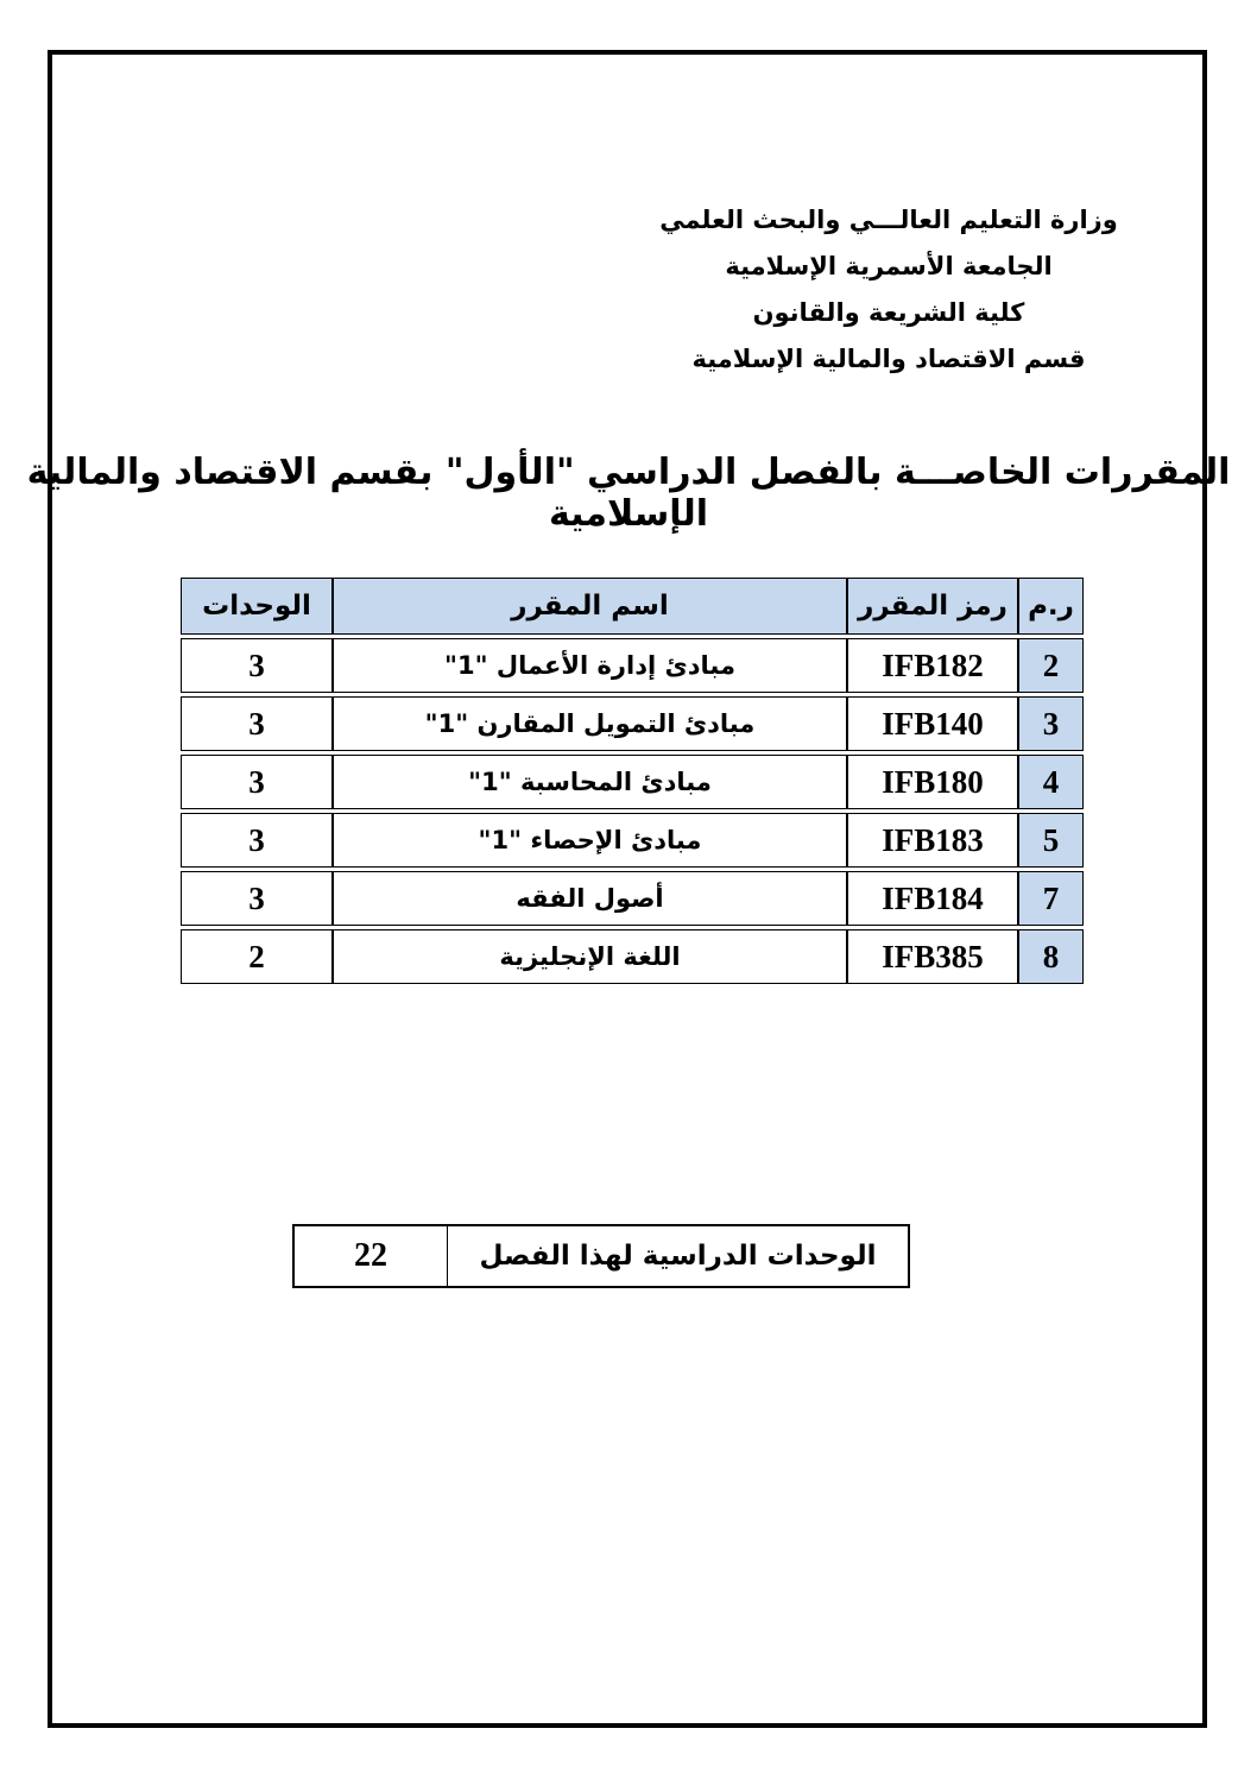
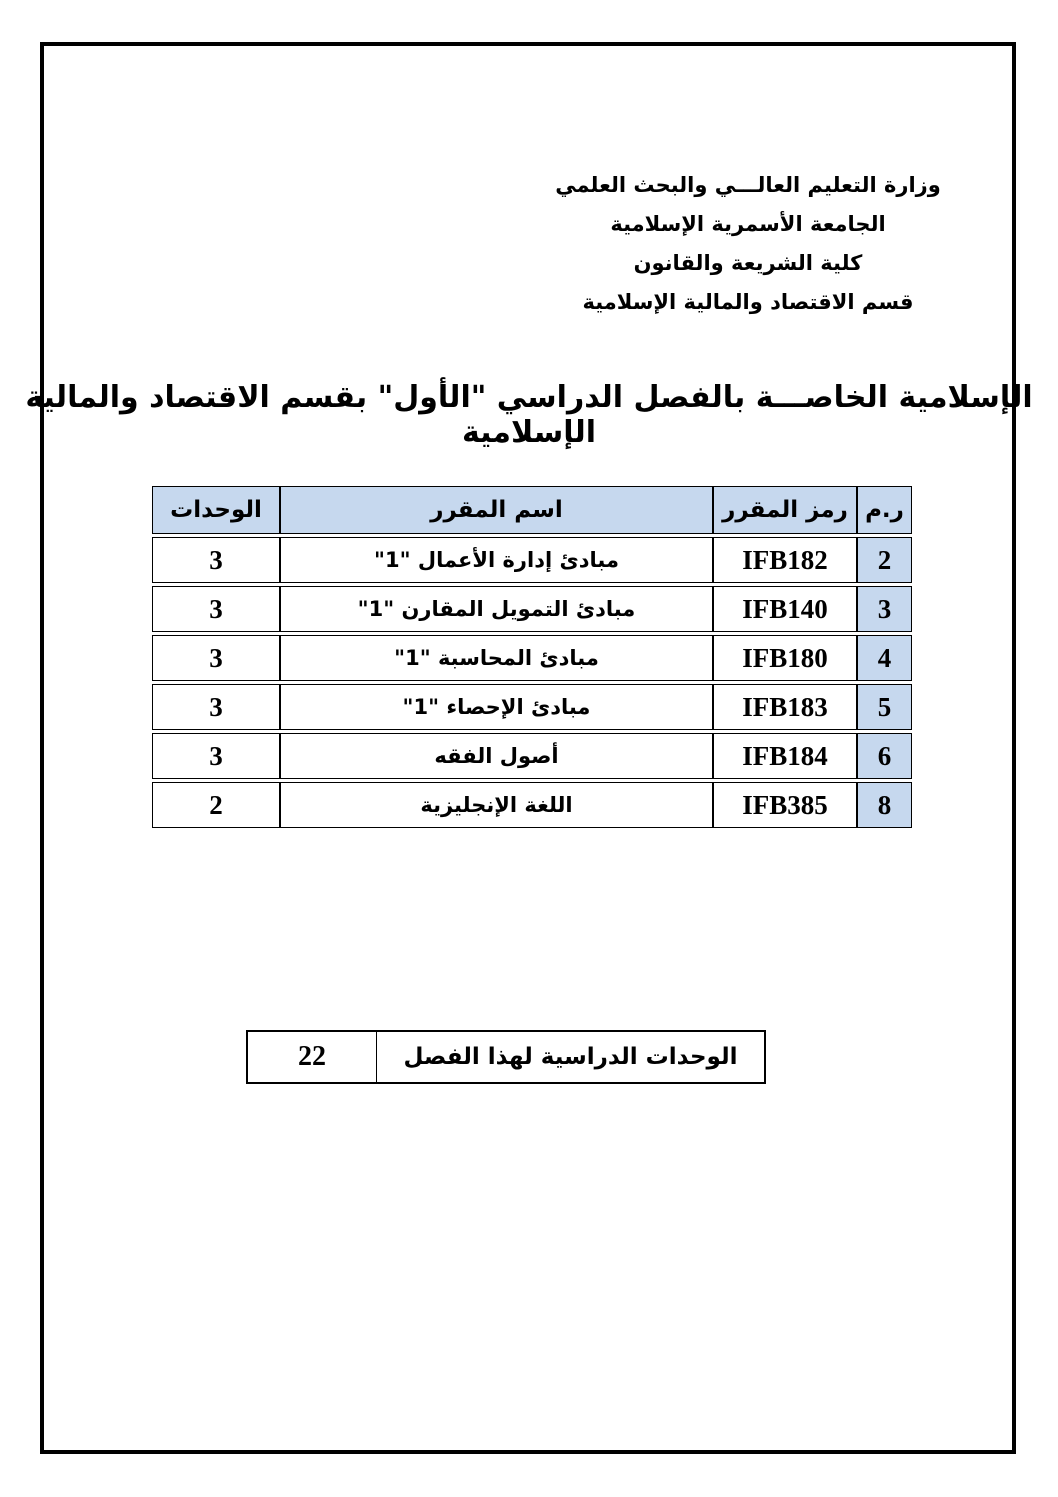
  وزارة التعليم العالـــي والبحث العلمي
  الجامعة الأسمرية الإسلامية
  كلية الشريعة والقانون
  قسم الاقتصاد والمالية الإسلامية
- المقررات الخاصـــة بالفصل الدراسي "الأول" بقسم الاقتصاد والمالية الإسلامية
+ الإسلامية الخاصـــة بالفصل الدراسي "الأول" بقسم الاقتصاد والمالية الإسلامية
  ر.م	رمز المقرر	اسم المقرر	الوحدات
  2	IFB182	مبادئ إدارة الأعمال "1"	3
  3	IFB140	مبادئ التمويل المقارن "1"	3
  4	IFB180	مبادئ المحاسبة "1"	3
  5	IFB183	مبادئ الإحصاء "1"	3
- 7	IFB184	أصول الفقه	3
+ 6	IFB184	أصول الفقه	3
  8	IFB385	اللغة الإنجليزية	2
  22
  الوحدات الدراسية لهذا الفصل
